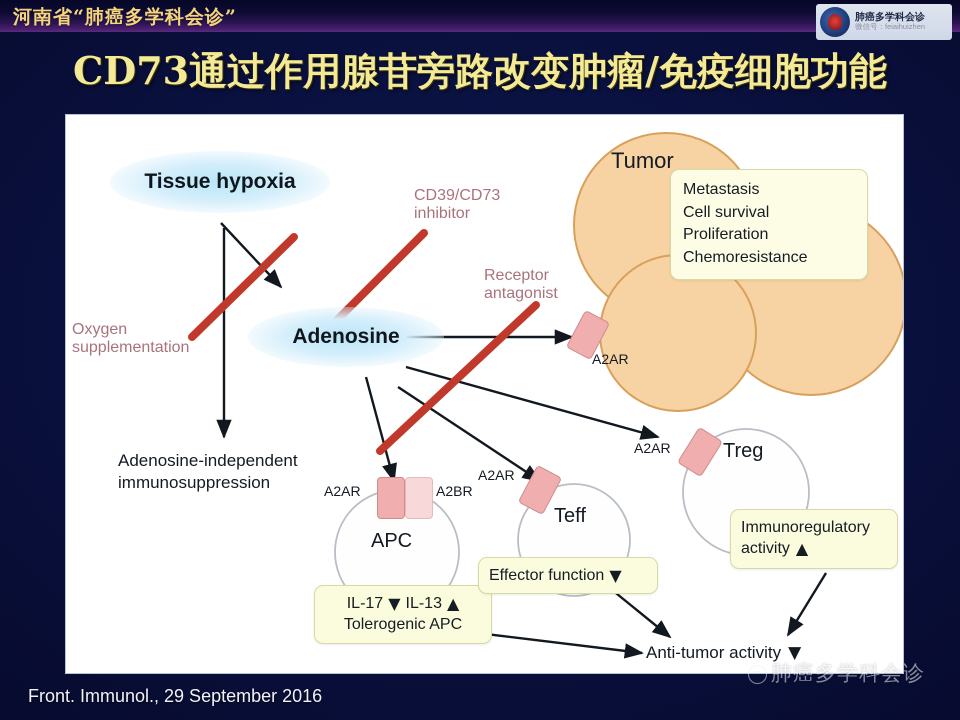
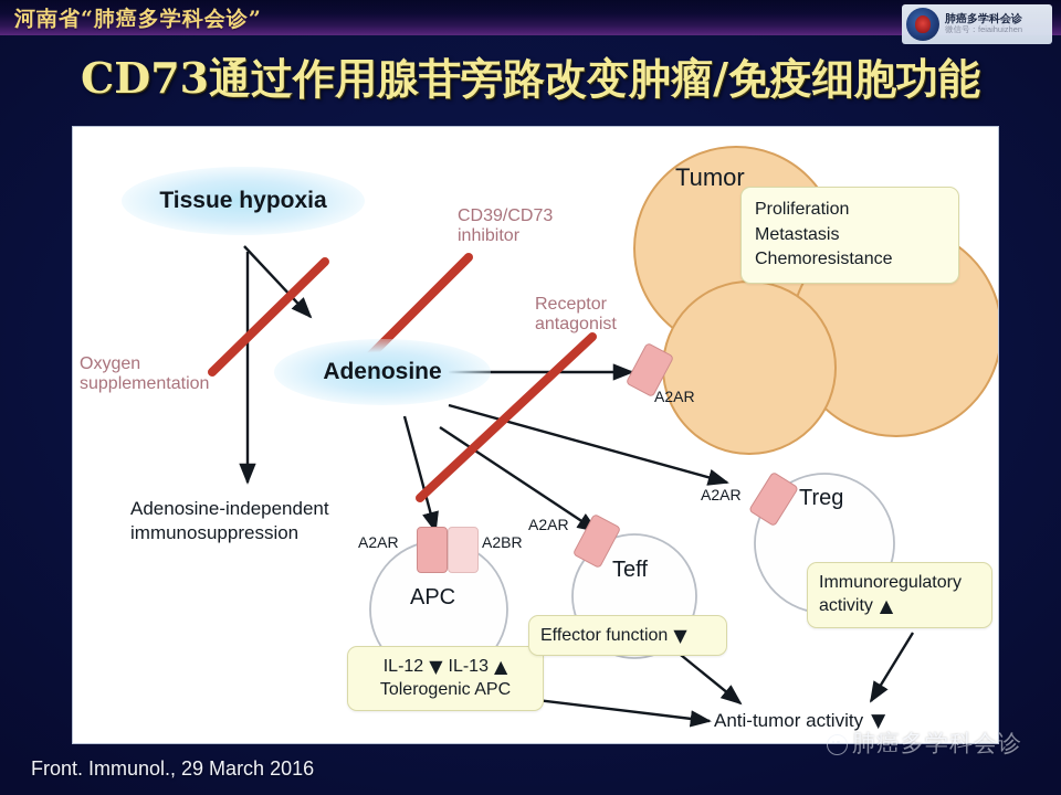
  河南省“肺癌多学科会诊”
  肺癌多学科会诊
  微信号：feiaihuizhen
  CD73通过作用腺苷旁路改变肿瘤/免疫细胞功能
  Tissue hypoxia
  Adenosine
  Tumor
  APC
  Teff
  Treg
  A2AR
  A2AR
  A2BR
  A2AR
  A2AR
- Metastasis
+ Proliferation
- Cell survival
- Proliferation
+ Metastasis
  Chemoresistance
  Oxygen
  supplementation
  CD39/CD73
  inhibitor
  Receptor
  antagonist
  Adenosine-independent
  immunosuppression
- IL-17
+ IL-12
  ▼
  IL-13
  ▲
  Tolerogenic APC
  Effector function
  ▼
  Immunoregulatory
  activity
  ▲
  Anti-tumor activity
  ▼
- Front. Immunol., 29 September 2016
+ Front. Immunol., 29 March 2016
  肺癌多学科会诊
